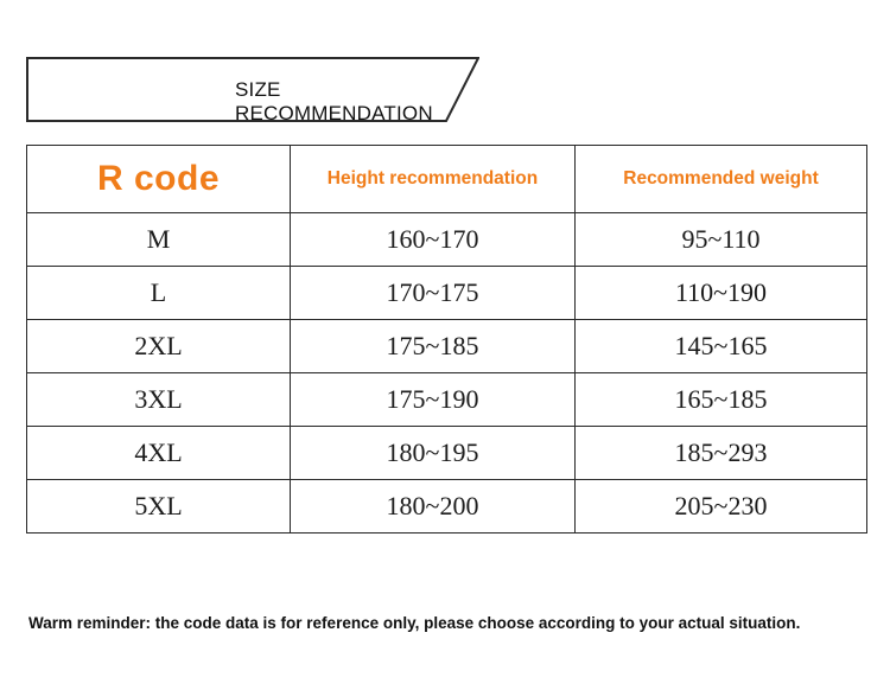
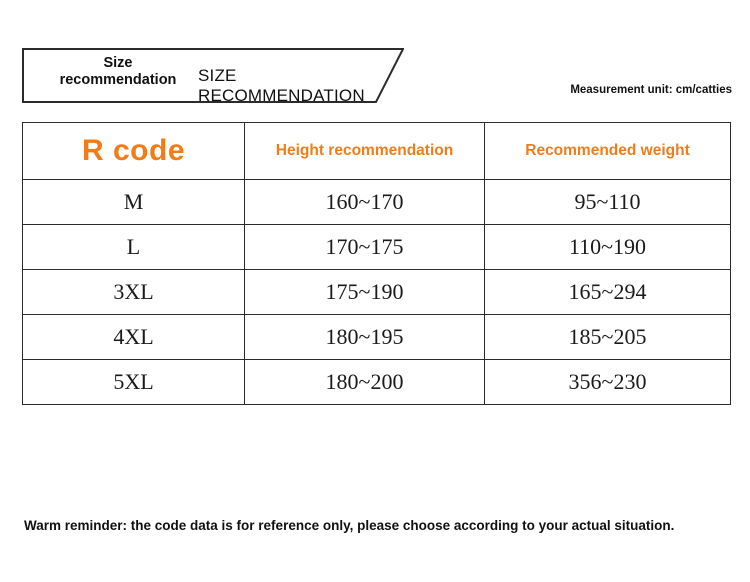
+ Size
+ recommendation
  SIZE RECOMMENDATION
+ Measurement unit: cm/catties
  R code	Height recommendation	Recommended weight
  M	160~170	95~110
  L	170~175	110~190
- 2XL	175~185	145~165
- 3XL	175~190	165~185
+ 3XL	175~190	165~294
- 4XL	180~195	185~293
+ 4XL	180~195	185~205
- 5XL	180~200	205~230
+ 5XL	180~200	356~230
  Warm reminder: the code data is for reference only, please choose according to your actual situation.
